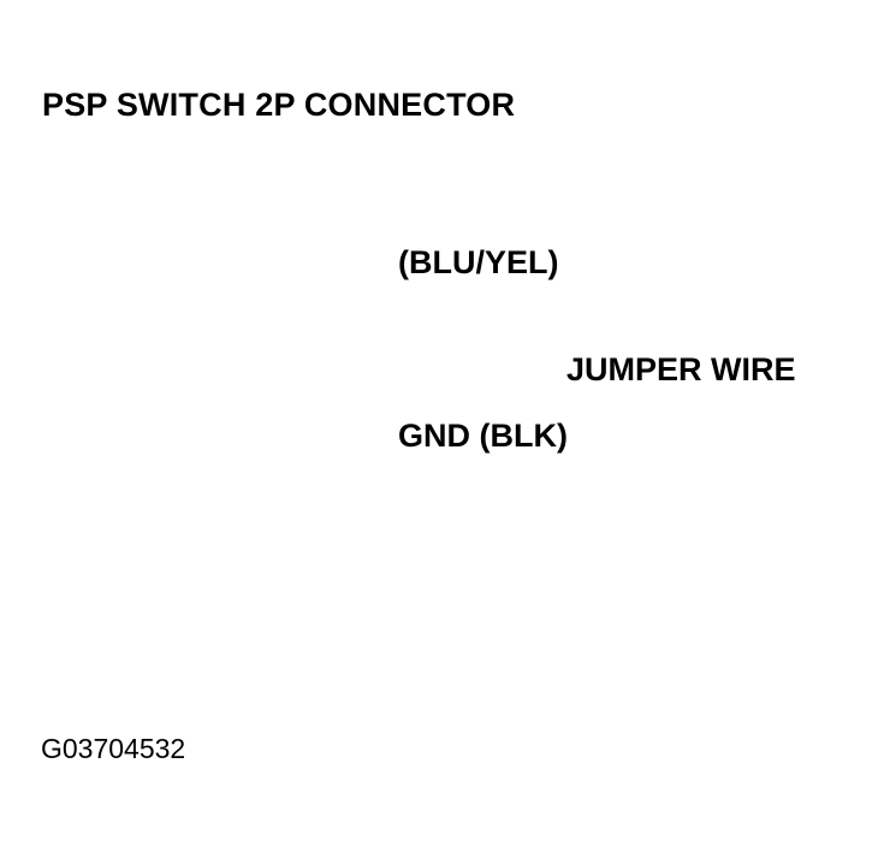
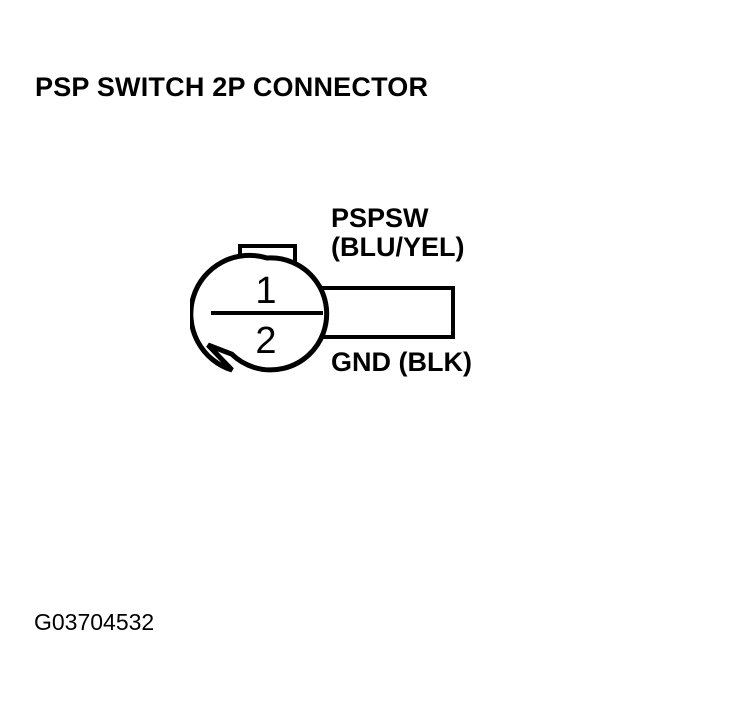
  PSP SWITCH 2P CONNECTOR
+ 1
+ 2
+ PSPSW
  (BLU/YEL)
  GND (BLK)
- JUMPER WIRE
  G03704532
